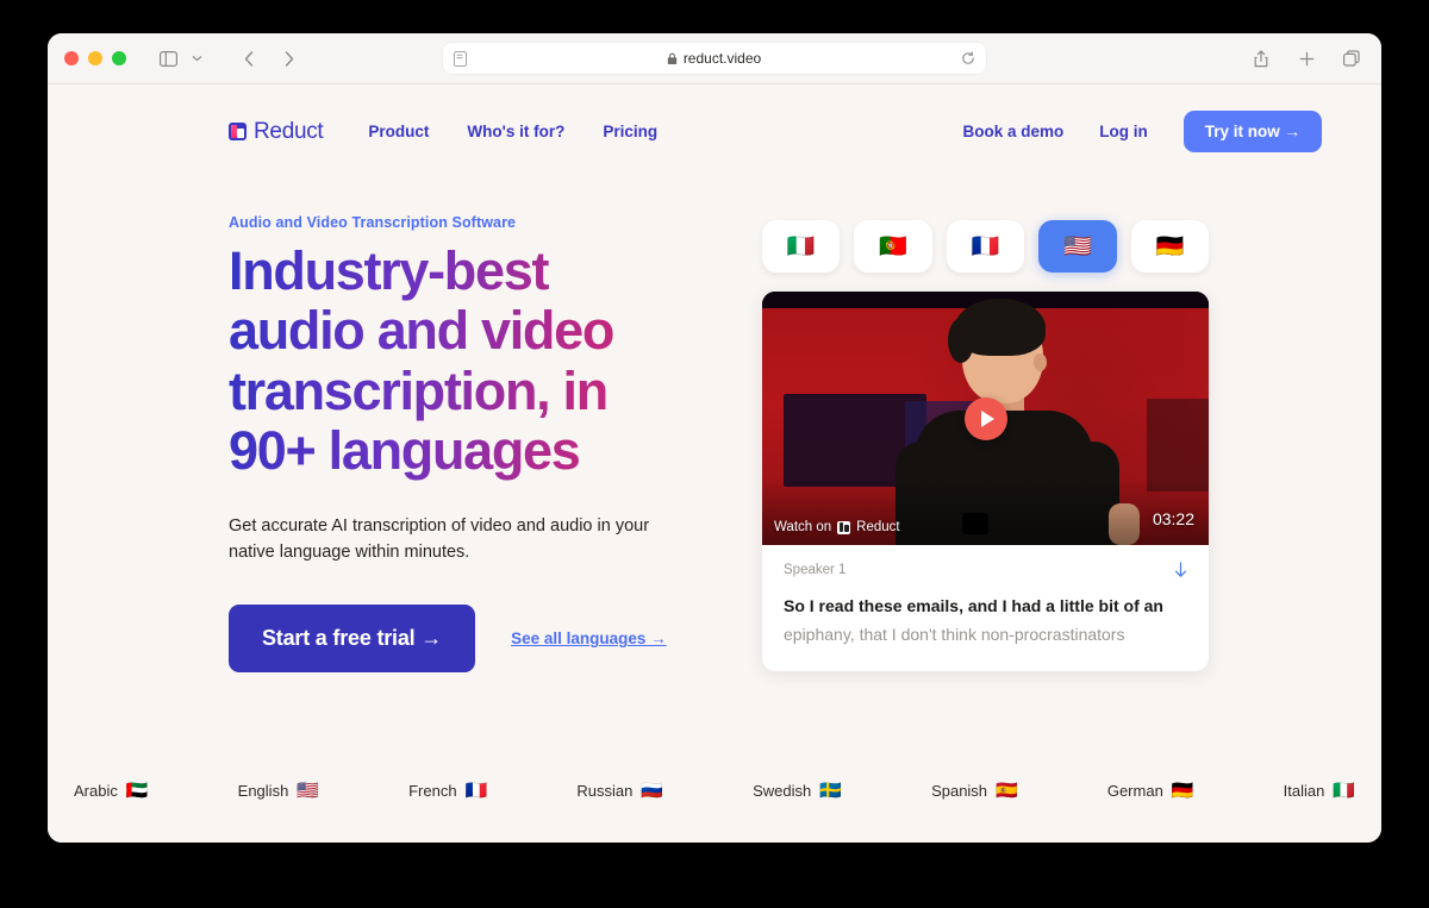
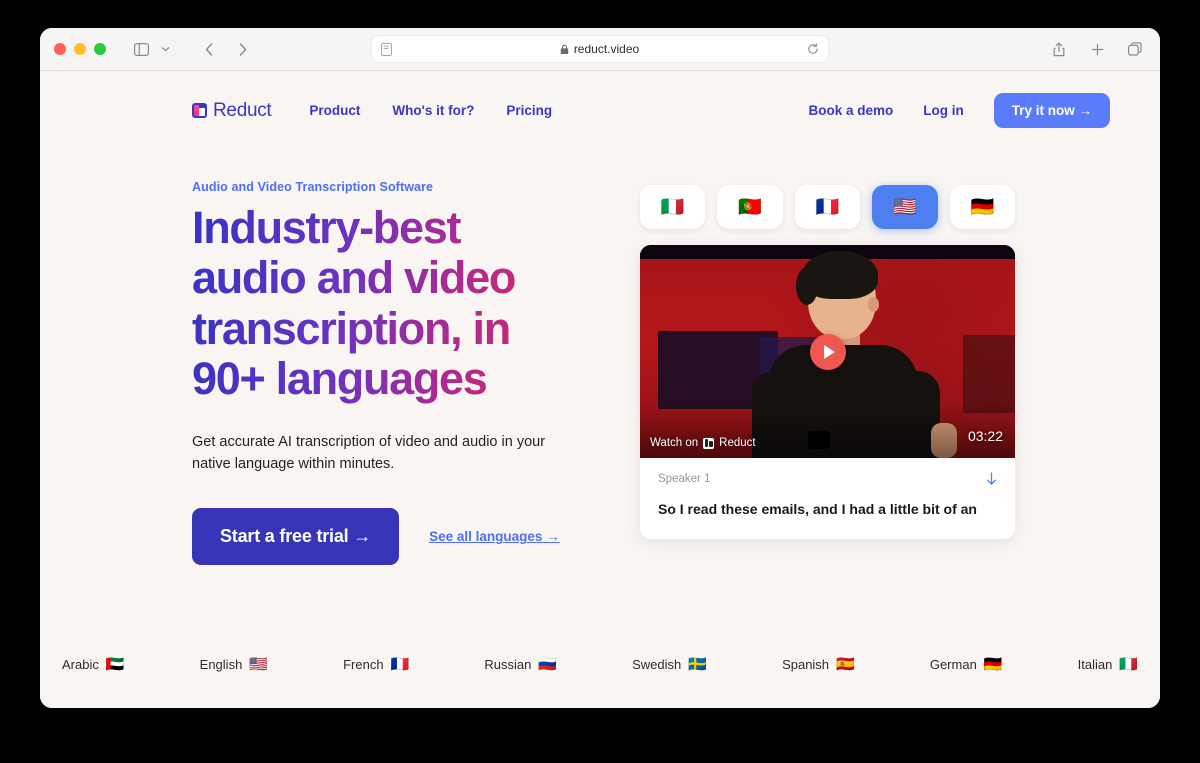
  reduct.video
  Reduct
  Product
  Who's it for?
  Pricing
  Book a demo
  Log in
  Try it now →
  Audio and Video Transcription Software
  Industry-best audio and video transcription, in 90+ languages
  Get accurate AI transcription of video and audio in your native language within minutes.
  Start a free trial →
  See all languages →
  🇮🇹
  🇵🇹
  🇫🇷
  🇺🇸
  🇩🇪
  Watch on
  Reduct
  03:22
  Speaker 1
  So I read these emails, and I had a little bit of an
- epiphany, that I don't think non-procrastinators
  Arabic
  🇦🇪
  English
  🇺🇸
  French
  🇫🇷
  Russian
  🇷🇺
  Swedish
  🇸🇪
  Spanish
  🇪🇸
  German
  🇩🇪
  Italian
  🇮🇹
